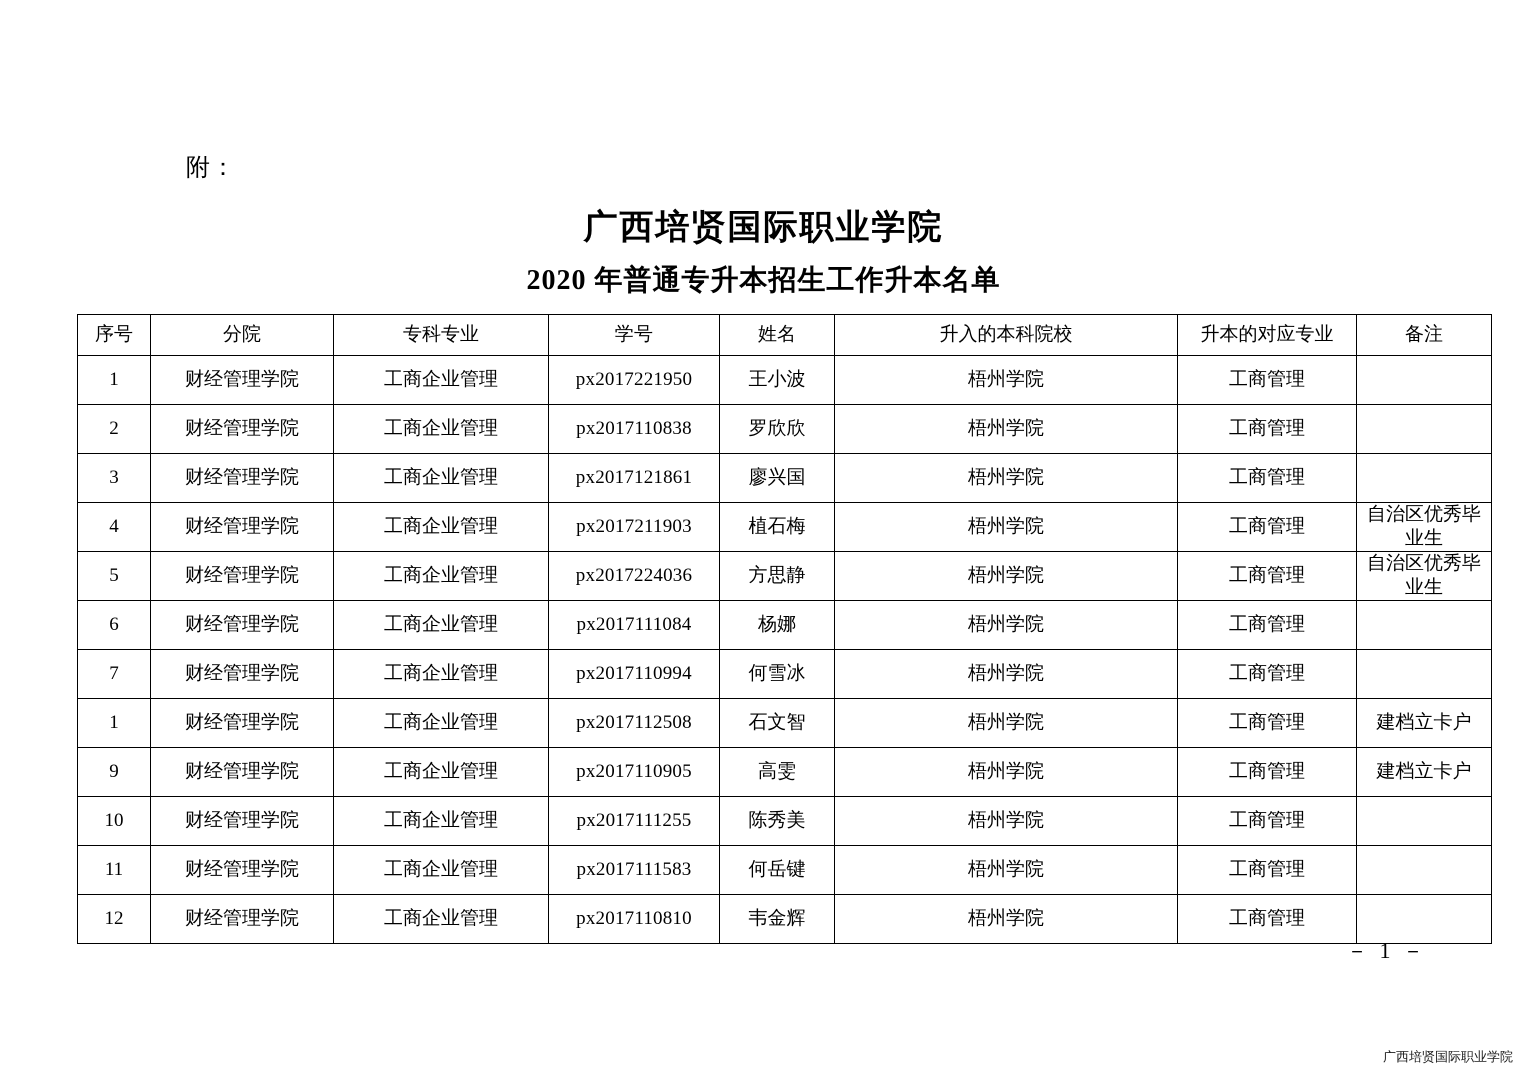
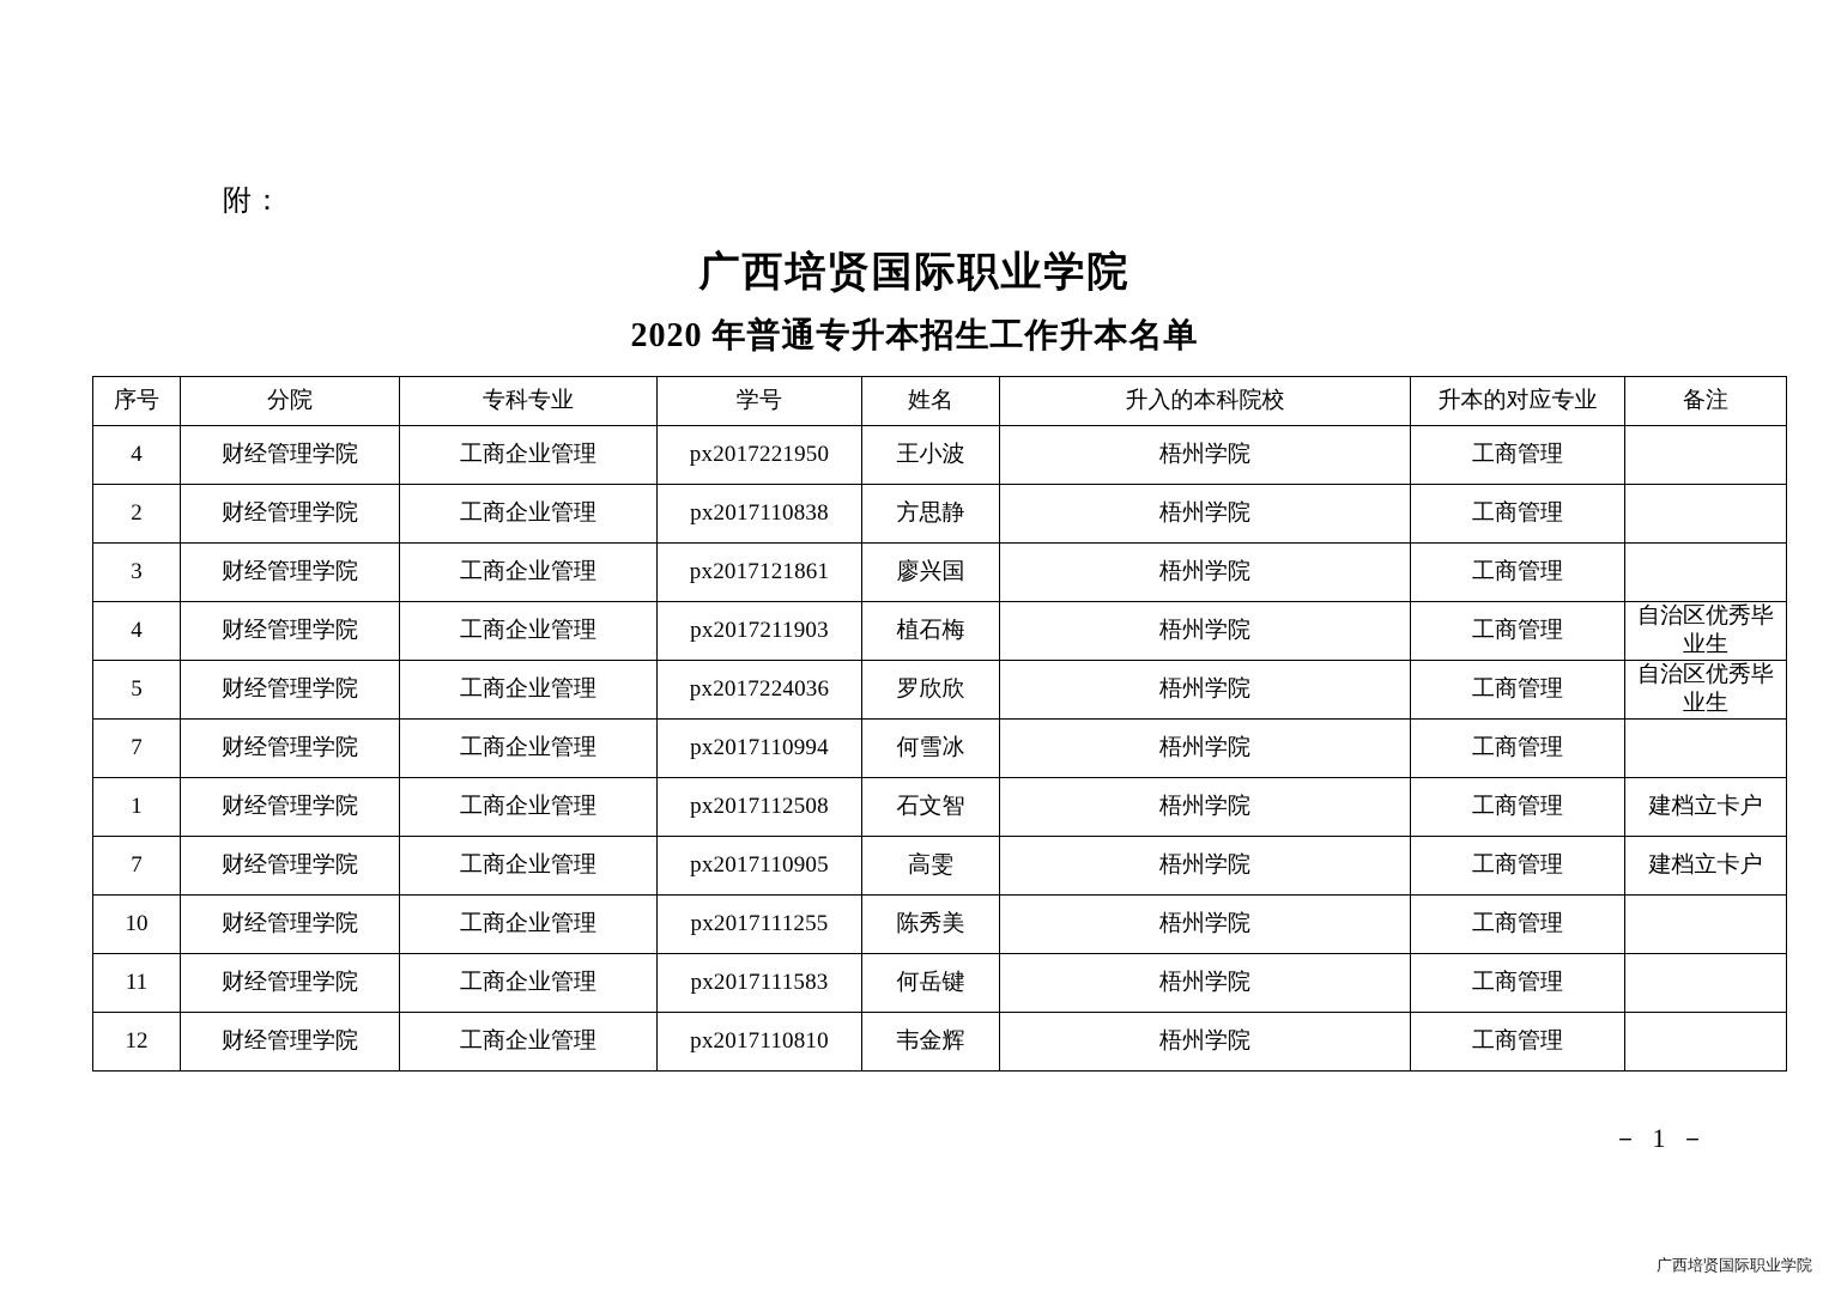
  附：
  广西培贤国际职业学院
  2020 年普通专升本招生工作升本名单
  序号	分院	专科专业	学号	姓名	升入的本科院校	升本的对应专业	备注
- 1	财经管理学院	工商企业管理	px2017221950	王小波	梧州学院	工商管理
+ 4	财经管理学院	工商企业管理	px2017221950	王小波	梧州学院	工商管理
- 2	财经管理学院	工商企业管理	px2017110838	罗欣欣	梧州学院	工商管理
+ 2	财经管理学院	工商企业管理	px2017110838	方思静	梧州学院	工商管理
  3	财经管理学院	工商企业管理	px2017121861	廖兴国	梧州学院	工商管理
  4	财经管理学院	工商企业管理	px2017211903	植石梅	梧州学院	工商管理	自治区优秀毕业生
- 5	财经管理学院	工商企业管理	px2017224036	方思静	梧州学院	工商管理	自治区优秀毕业生
+ 5	财经管理学院	工商企业管理	px2017224036	罗欣欣	梧州学院	工商管理	自治区优秀毕业生
- 6	财经管理学院	工商企业管理	px2017111084	杨娜	梧州学院	工商管理
  7	财经管理学院	工商企业管理	px2017110994	何雪冰	梧州学院	工商管理
  1	财经管理学院	工商企业管理	px2017112508	石文智	梧州学院	工商管理	建档立卡户
- 9	财经管理学院	工商企业管理	px2017110905	高雯	梧州学院	工商管理	建档立卡户
+ 7	财经管理学院	工商企业管理	px2017110905	高雯	梧州学院	工商管理	建档立卡户
  10	财经管理学院	工商企业管理	px2017111255	陈秀美	梧州学院	工商管理
  11	财经管理学院	工商企业管理	px2017111583	何岳键	梧州学院	工商管理
  12	财经管理学院	工商企业管理	px2017110810	韦金辉	梧州学院	工商管理
  － 1 －
  广西培贤国际职业学院
